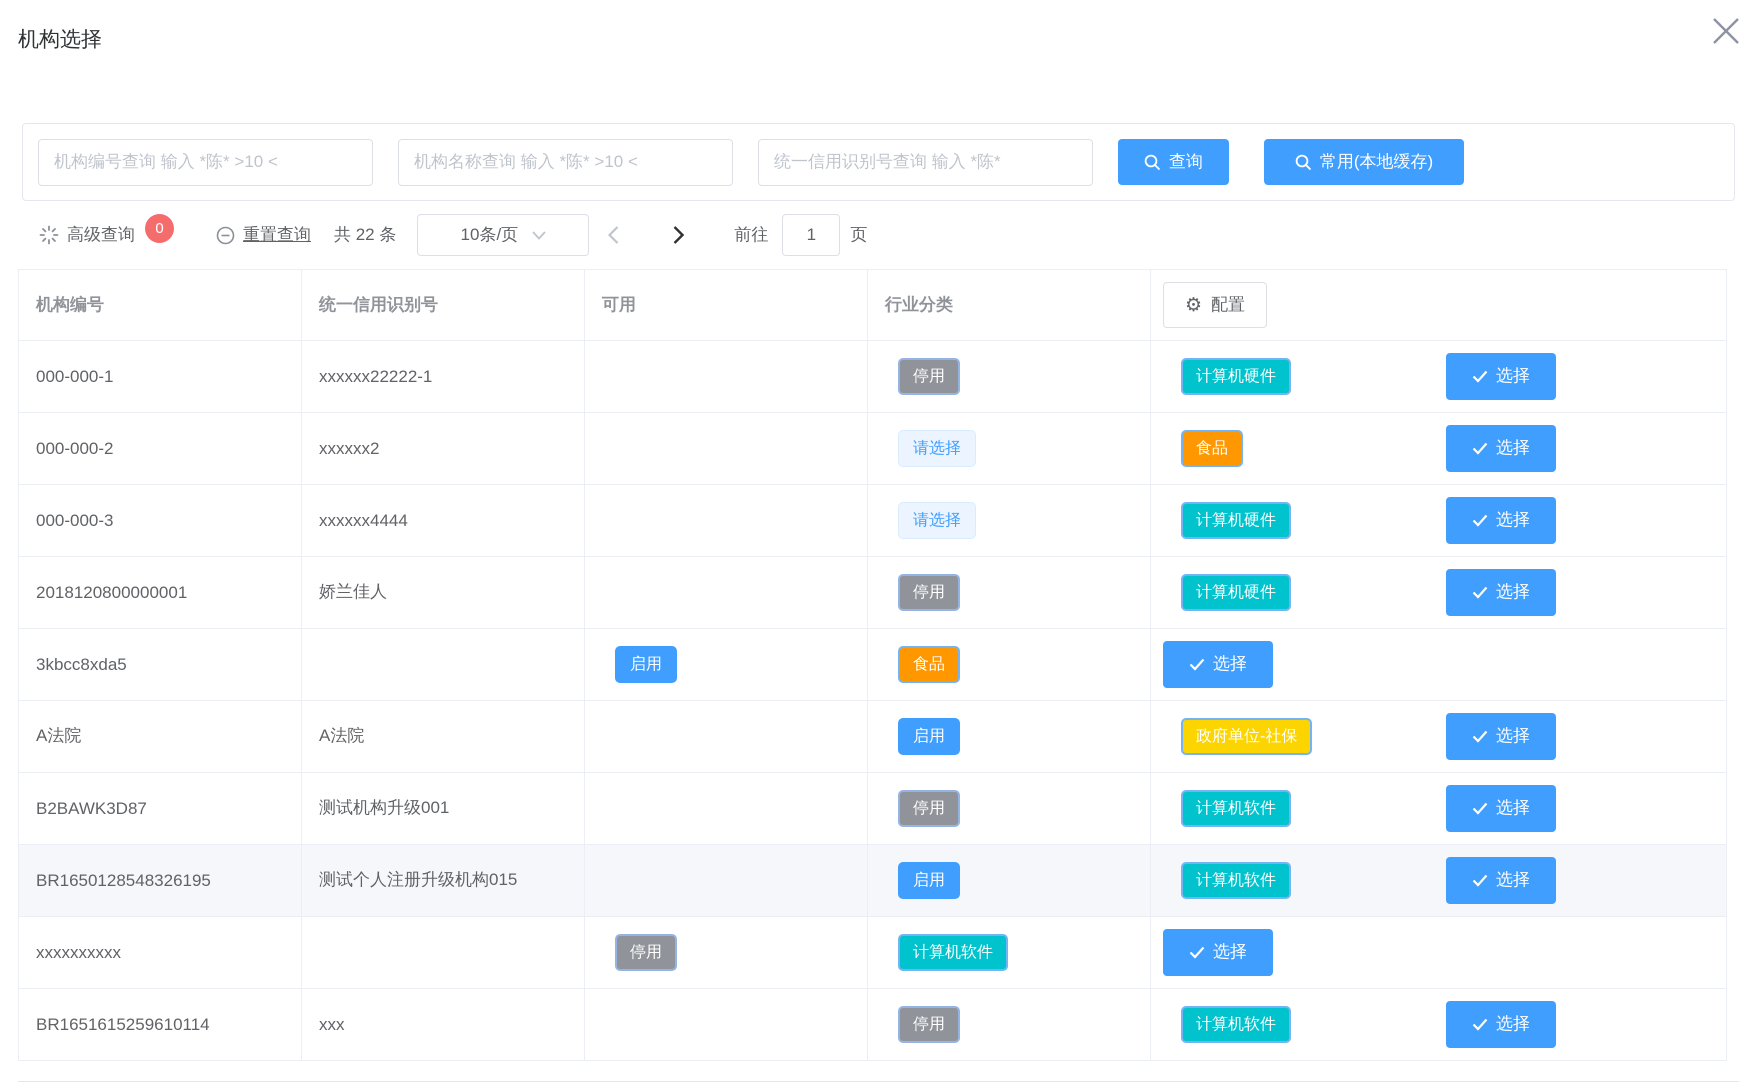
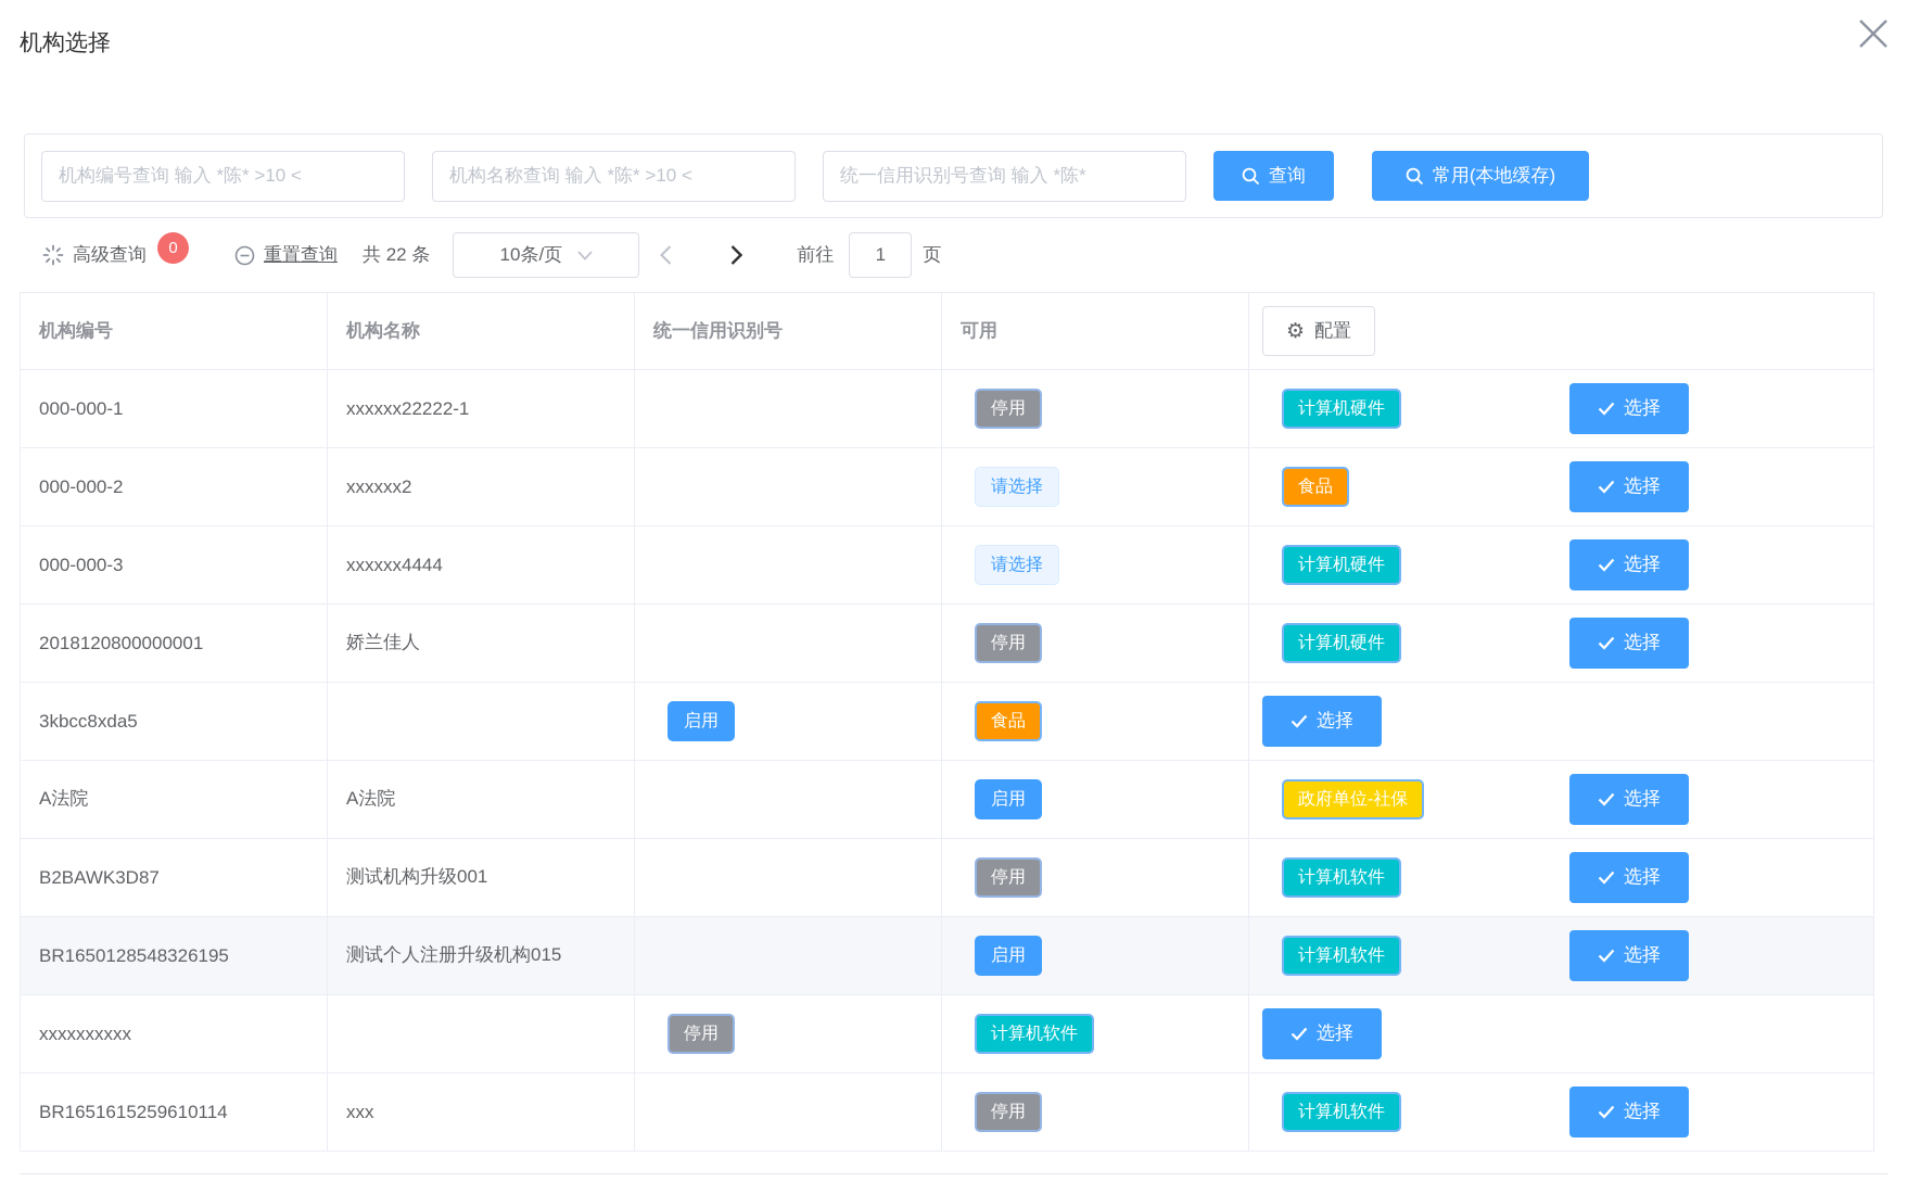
  机构选择
  机构编号查询 输入 *陈* >10 <
  机构名称查询 输入 *陈* >10 <
  统一信用识别号查询 输入 *陈*
  查询
  常用(本地缓存)
  高级查询
  0
  重置查询
  共 22 条
  10条/页
  前往
  1
  页
  机构编号
+ 机构名称
  统一信用识别号
  可用
- 行业分类
  ⚙
  配置
  000-000-1
  xxxxxx22222-1
  停用
  计算机硬件
  选择
  000-000-2
  xxxxxx2
  请选择
  食品
  选择
  000-000-3
  xxxxxx4444
  请选择
  计算机硬件
  选择
  2018120800000001
  娇兰佳人
  停用
  计算机硬件
  选择
  3kbcc8xda5
  启用
  食品
  选择
  A法院
  A法院
  启用
  政府单位-社保
  选择
  B2BAWK3D87
  测试机构升级001
  停用
  计算机软件
  选择
  BR1650128548326195
  测试个人注册升级机构015
  启用
  计算机软件
  选择
  xxxxxxxxxx
  停用
  计算机软件
  选择
  BR1651615259610114
  xxx
  停用
  计算机软件
  选择
